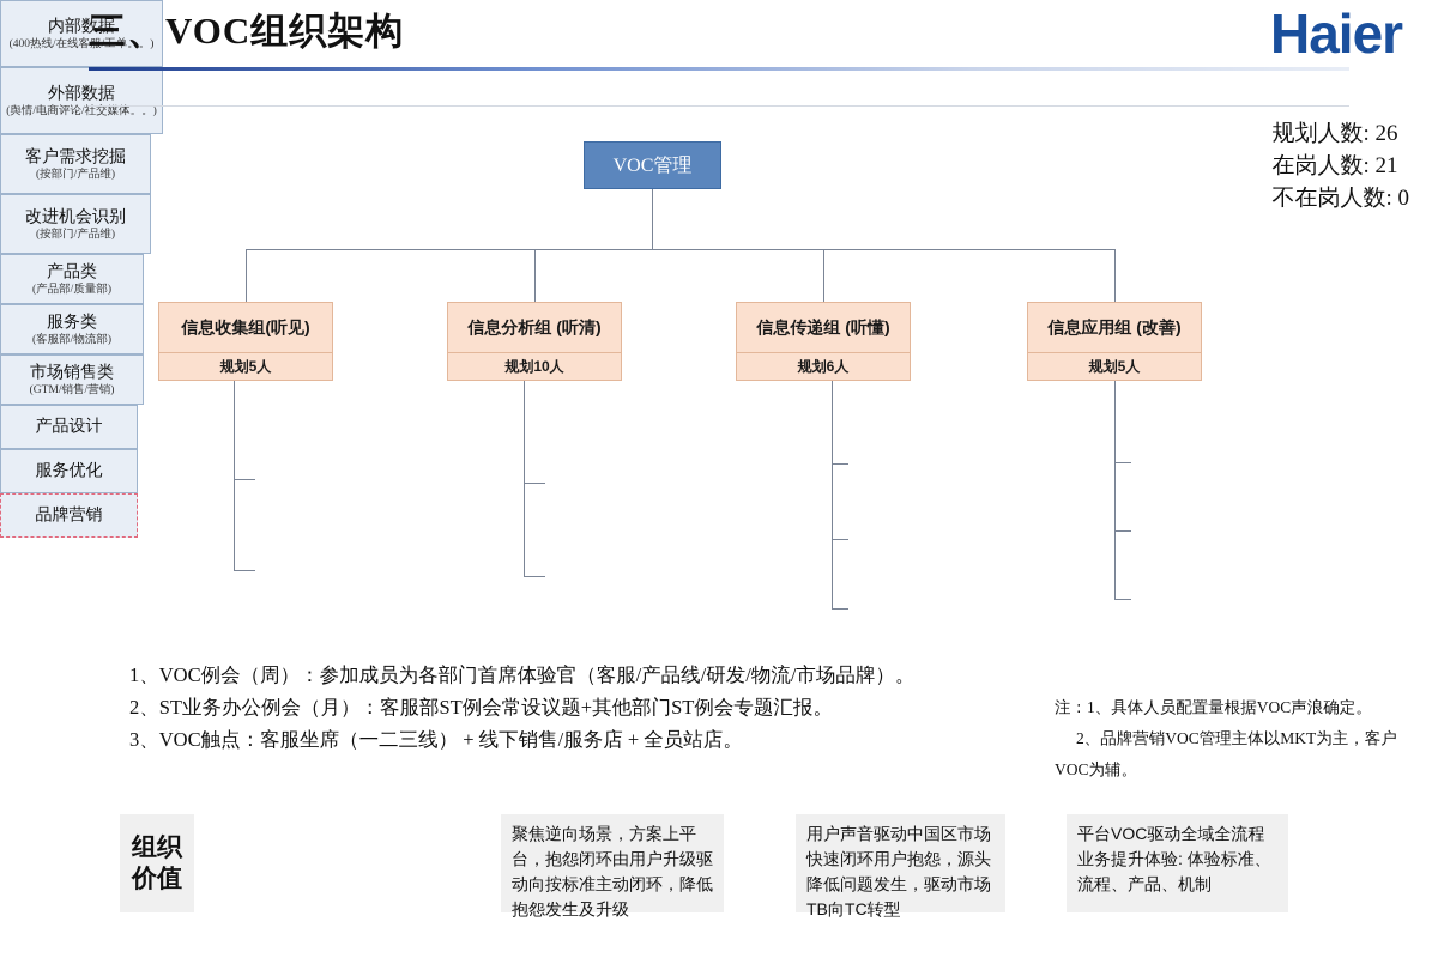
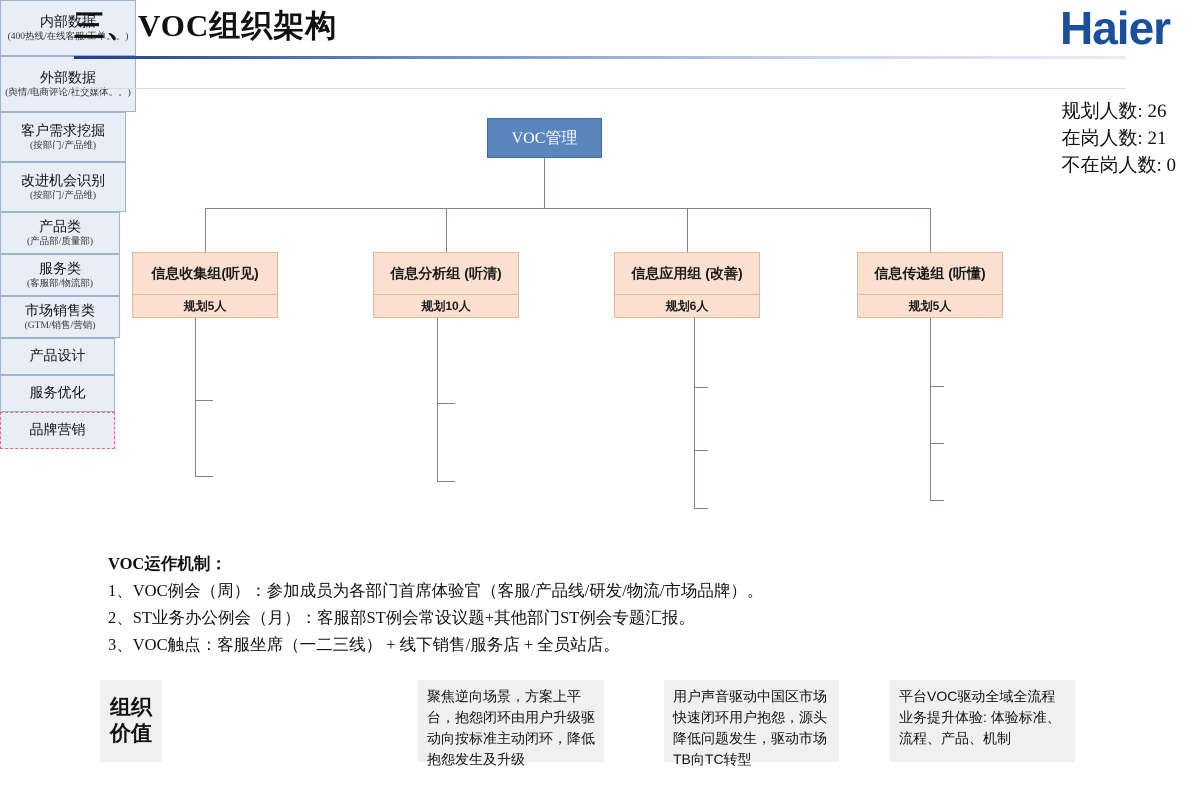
  三、VOC组织架构
  Haier
  规划人数: 26
  在岗人数: 21
  不在岗人数: 0
  VOC管理
  信息收集组(听见)
  规划5人
  信息分析组 (听清)
  规划10人
- 信息传递组 (听懂)
+ 信息应用组 (改善)
  规划6人
- 信息应用组 (改善)
+ 信息传递组 (听懂)
  规划5人
  内部数据
  (400热线/在线客服/工单。。)
  外部数据
  (舆情/电商评论/社交媒体。。)
  客户需求挖掘
  (按部门/产品维)
  改进机会识别
  (按部门/产品维)
  产品类
  (产品部/质量部)
  服务类
  (客服部/物流部)
  市场销售类
  (GTM/销售/营销)
  产品设计
  服务优化
  品牌营销
+ VOC运作机制：
  1、VOC例会（周）：参加成员为各部门首席体验官（客服/产品线/研发/物流/市场品牌）。
  2、ST业务办公例会（月）：客服部ST例会常设议题+其他部门ST例会专题汇报。
  3、VOC触点：客服坐席（一二三线） + 线下销售/服务店 + 全员站店。
- 注：1、具体人员配置量根据VOC声浪确定。
- 2、品牌营销VOC管理主体以MKT为主，客户VOC为辅。
  组织价值
  聚焦逆向场景，方案上平台，抱怨闭环由用户升级驱动向按标准主动闭环，降低抱怨发生及升级
  用户声音驱动中国区市场快速闭环用户抱怨，源头降低问题发生，驱动市场TB向TC转型
  平台VOC驱动全域全流程业务提升体验: 体验标准、流程、产品、机制
